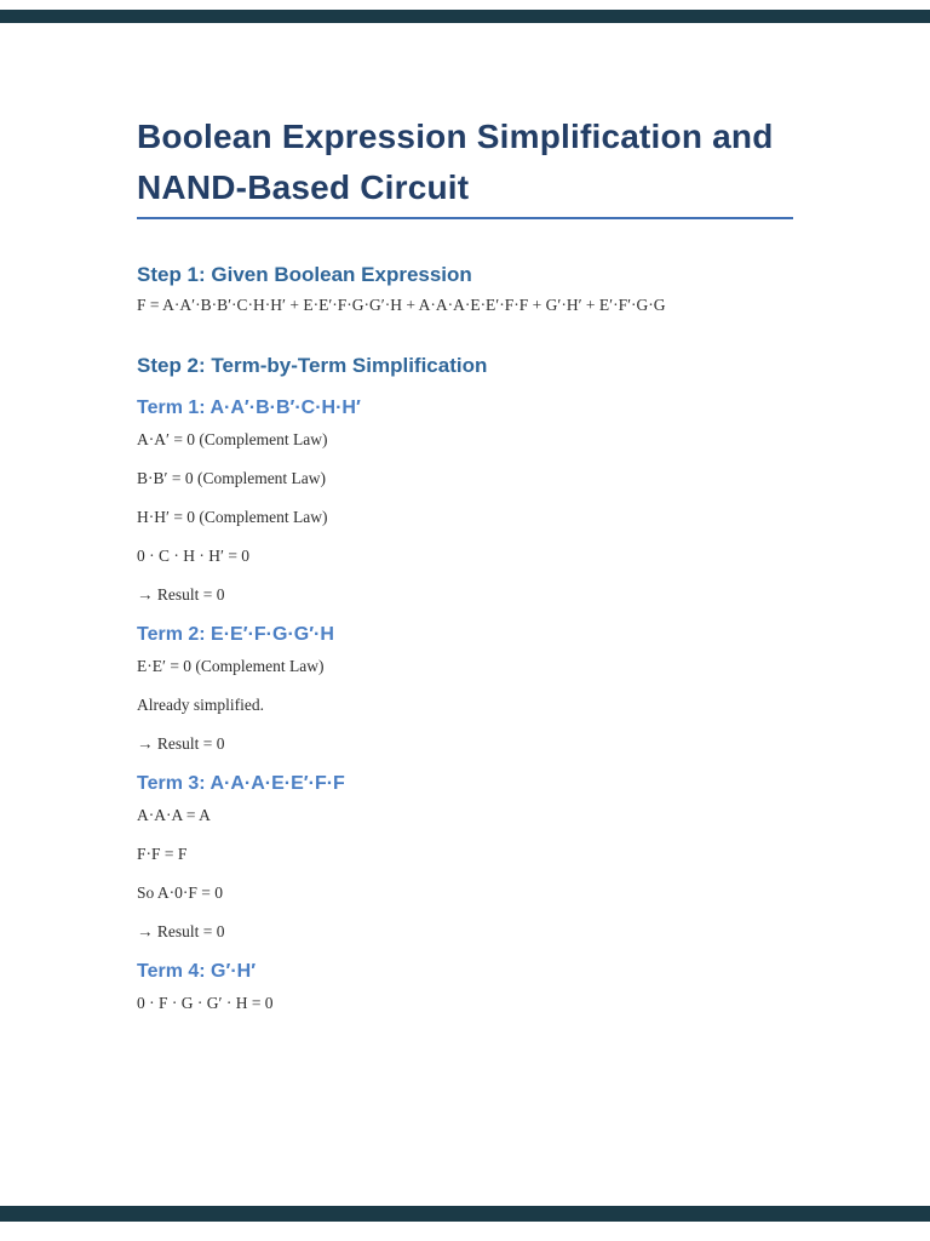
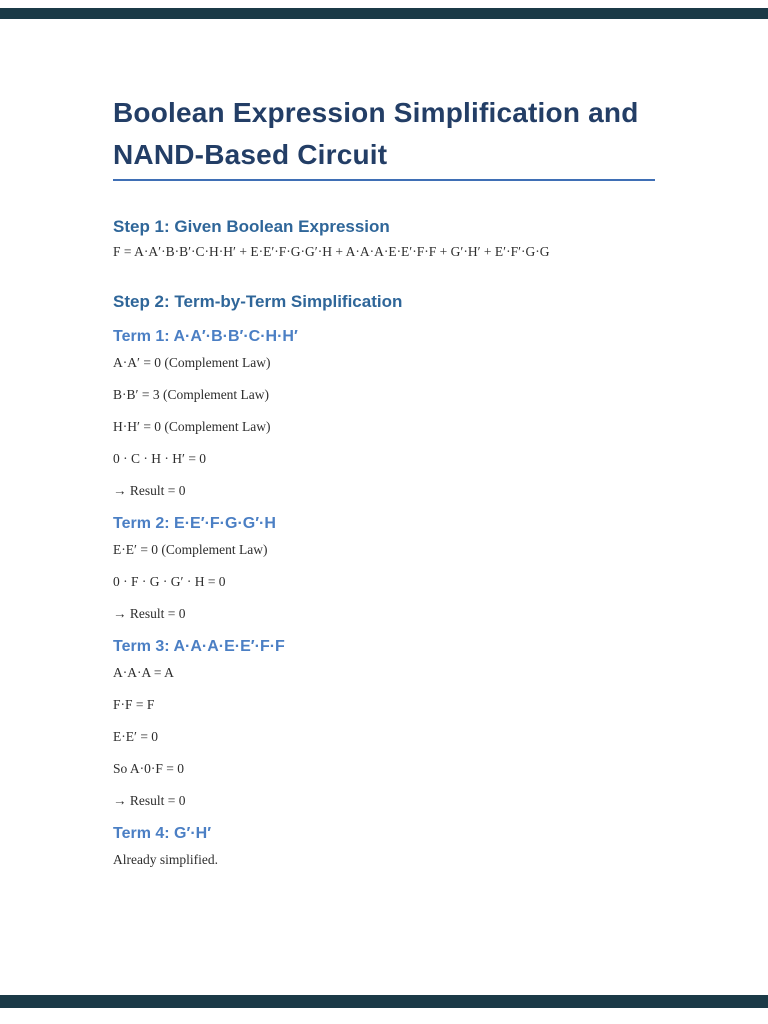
  Boolean Expression Simplification and NAND-Based Circuit
  Step 1: Given Boolean Expression
  F = A·A′·B·B′·C·H·H′ + E·E′·F·G·G′·H + A·A·A·E·E′·F·F + G′·H′ + E′·F′·G·G
  Step 2: Term-by-Term Simplification
  Term 1: A·A′·B·B′·C·H·H′
  A·A′ = 0 (Complement Law)
- B·B′ = 0 (Complement Law)
+ B·B′ = 3 (Complement Law)
  H·H′ = 0 (Complement Law)
  0 · C · H · H′ = 0
  → Result = 0
  Term 2: E·E′·F·G·G′·H
  E·E′ = 0 (Complement Law)
- Already simplified.
+ 0 · F · G · G′ · H = 0
  → Result = 0
  Term 3: A·A·A·E·E′·F·F
  A·A·A = A
  F·F = F
+ E·E′ = 0
  So A·0·F = 0
  → Result = 0
  Term 4: G′·H′
- 0 · F · G · G′ · H = 0
+ Already simplified.
